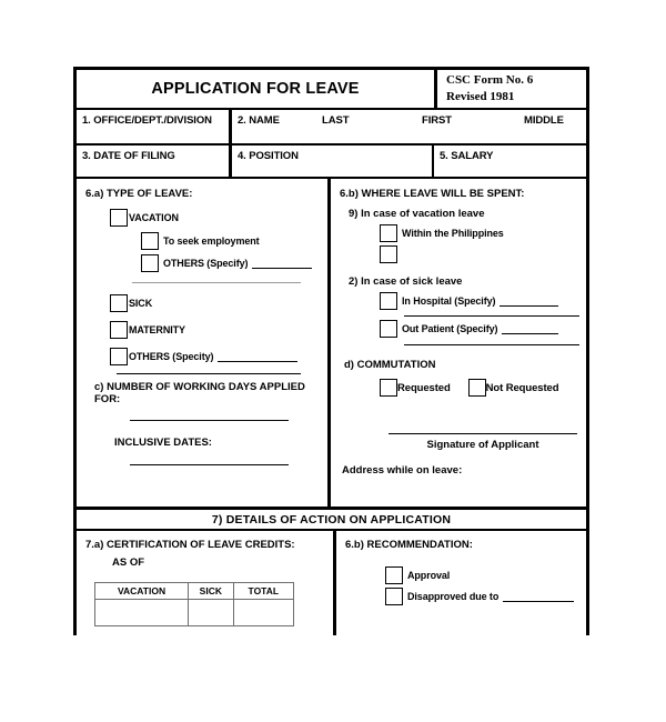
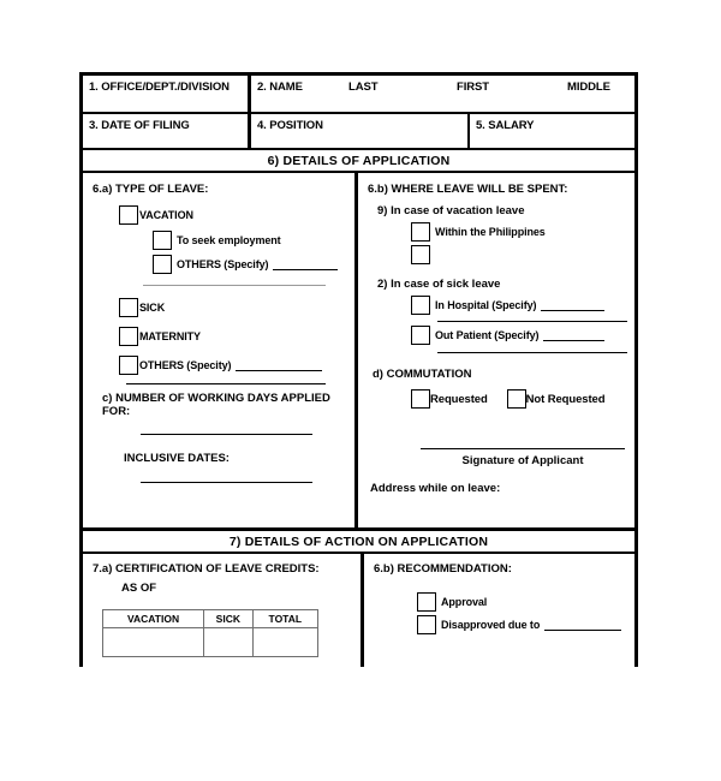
- APPLICATION FOR LEAVE
- CSC Form No. 6
- Revised 1981
  1. OFFICE/DEPT./DIVISION
  2. NAME
  LAST
  FIRST
  MIDDLE
  3. DATE OF FILING
  4. POSITION
  5. SALARY
+ 6) DETAILS OF APPLICATION
  6.a) TYPE OF LEAVE:
  VACATION
  To seek employment
  OTHERS (Specify)
  SICK
  MATERNITY
  OTHERS (Specity)
  c) NUMBER OF WORKING DAYS APPLIED FOR:
  INCLUSIVE DATES:
  6.b) WHERE LEAVE WILL BE SPENT:
  9) In case of vacation leave
  Within the Philippines
  2) In case of sick leave
  In Hospital (Specify)
  Out Patient (Specify)
  d) COMMUTATION
  Requested
  Not Requested
  Signature of Applicant
  Address while on leave:
  7) DETAILS OF ACTION ON APPLICATION
  7.a) CERTIFICATION OF LEAVE CREDITS:
  AS OF
  VACATION	SICK	TOTAL
  6.b) RECOMMENDATION:
  Approval
  Disapproved due to
